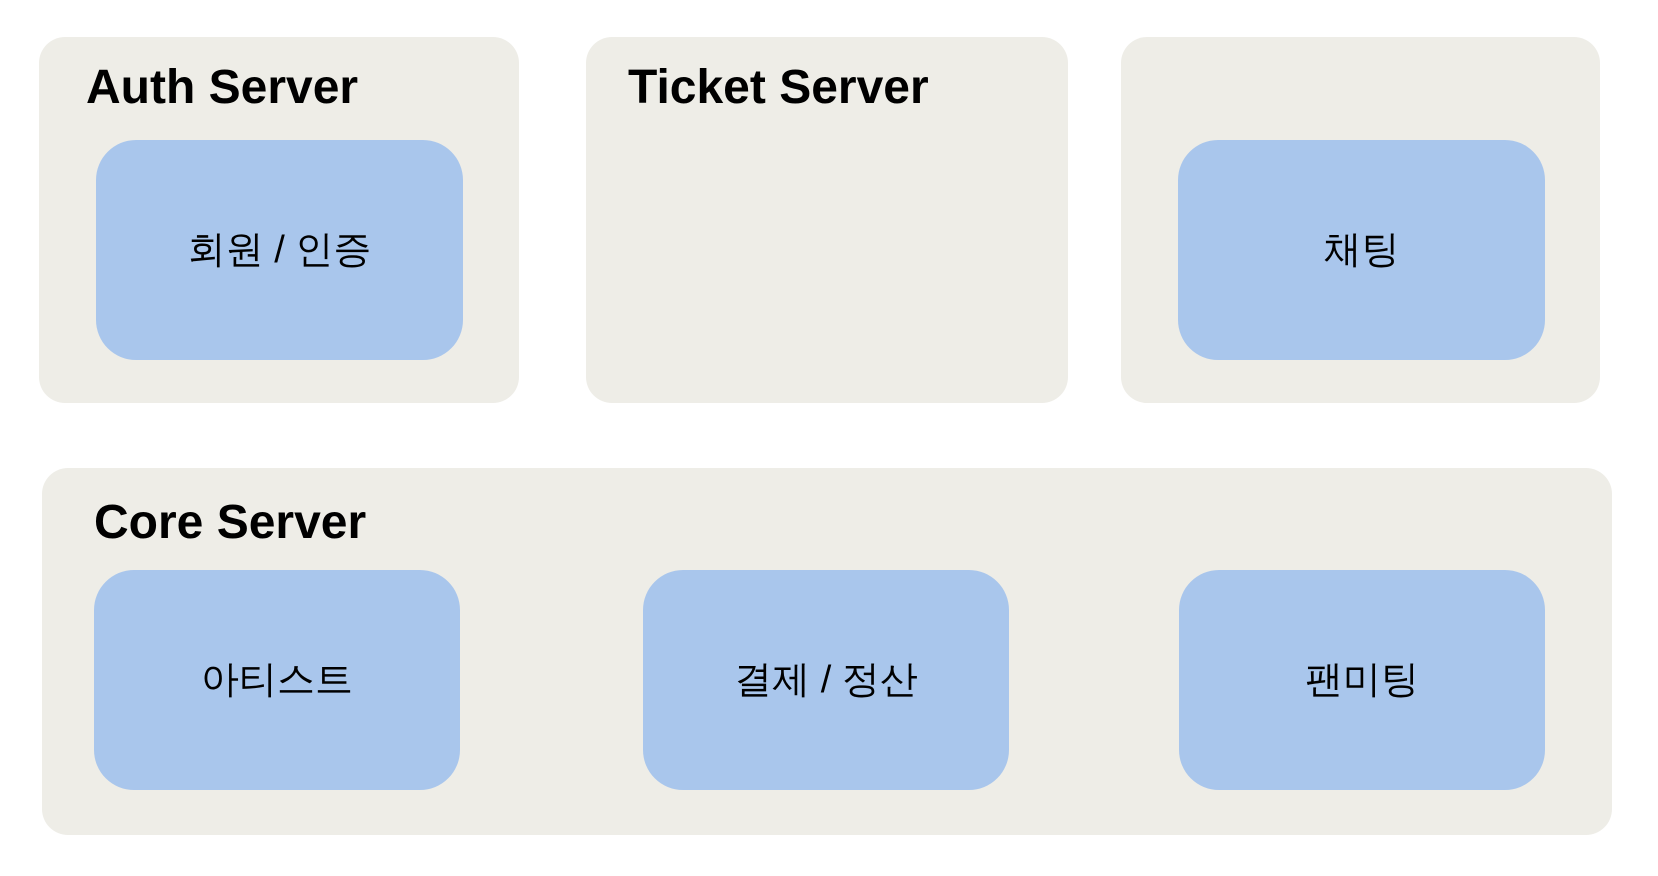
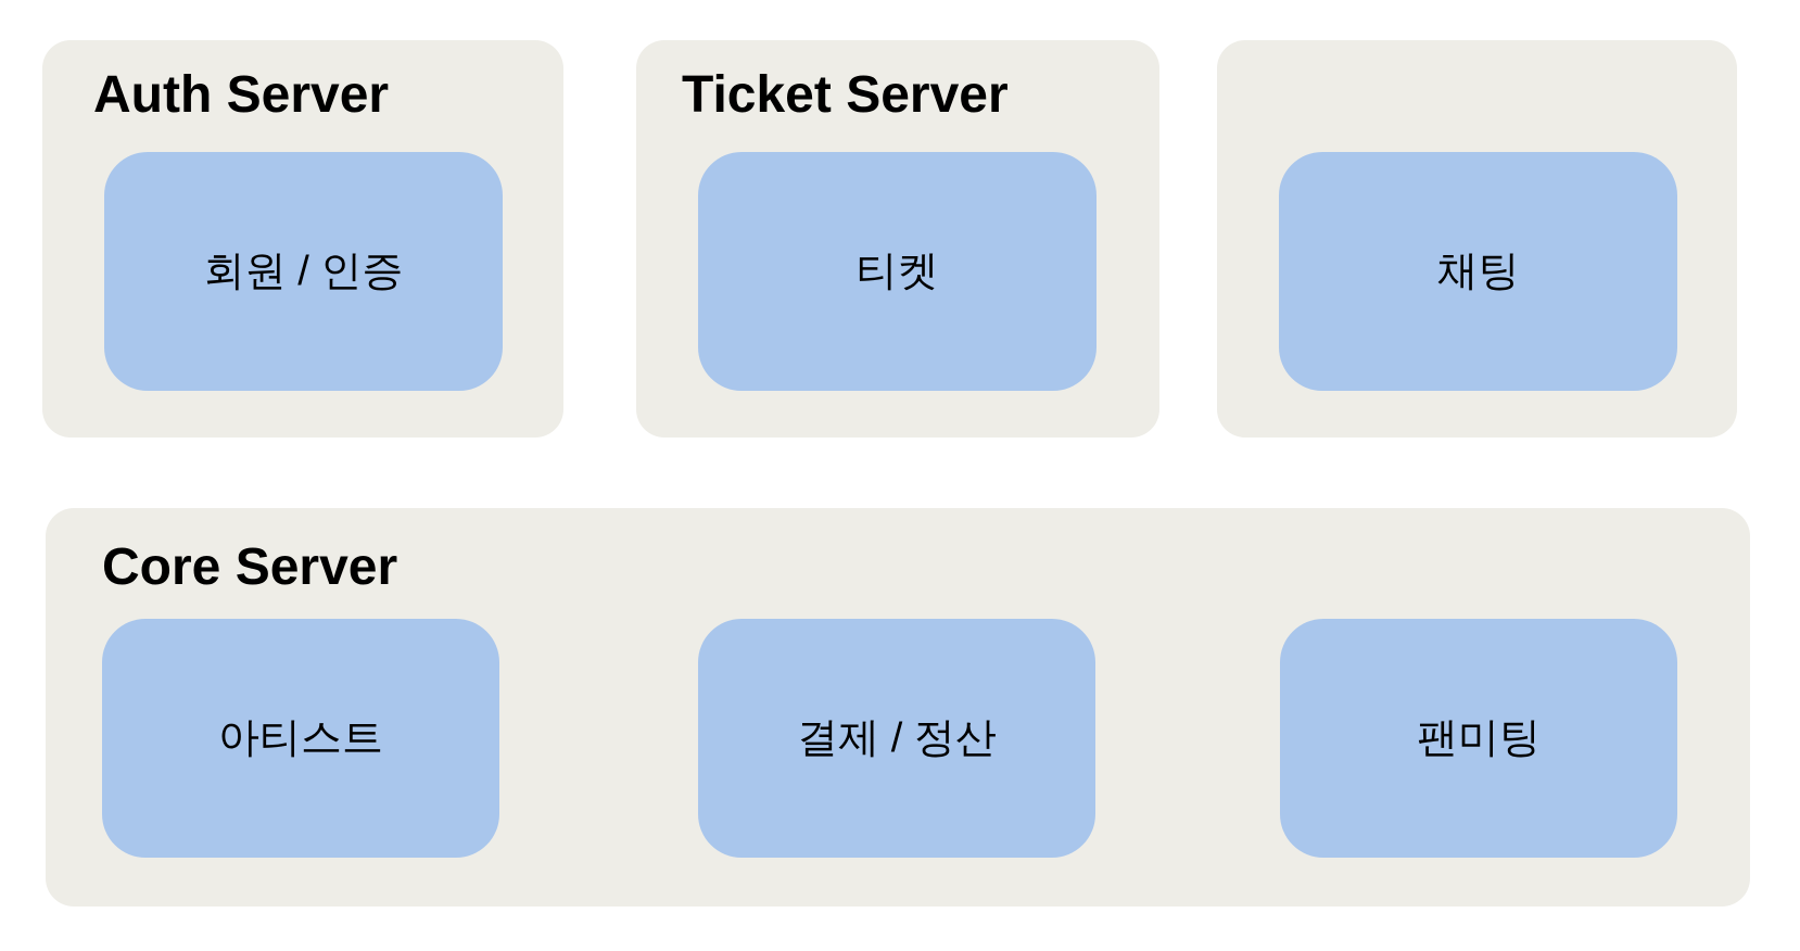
  Auth Server
  회원 / 인증
  Ticket Server
+ 티켓
  채팅
  Core Server
  아티스트
  결제 / 정산
  팬미팅
